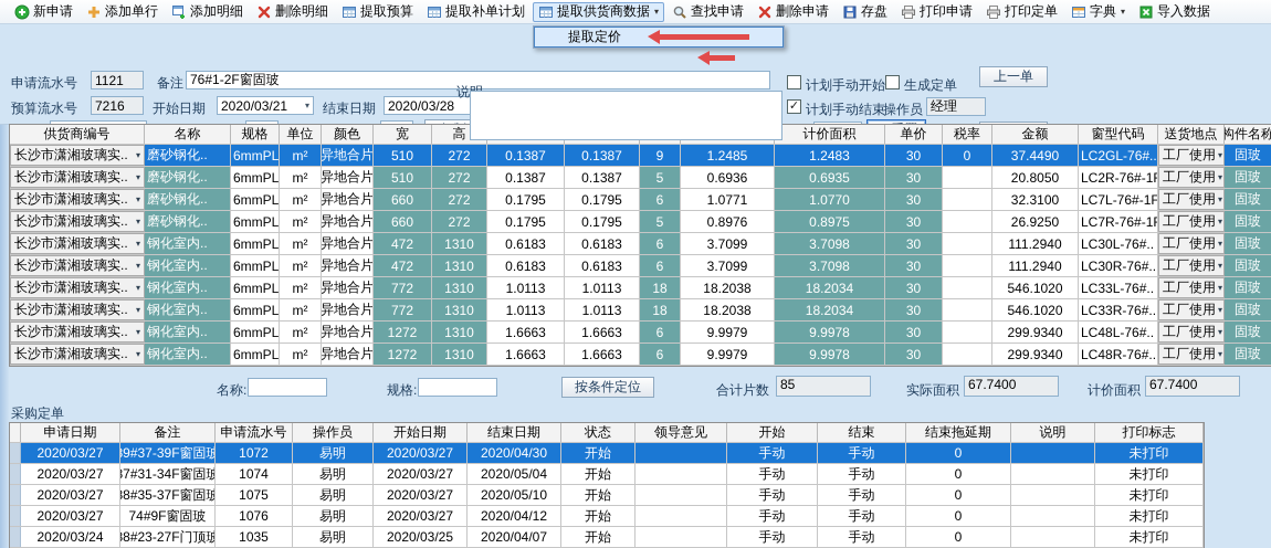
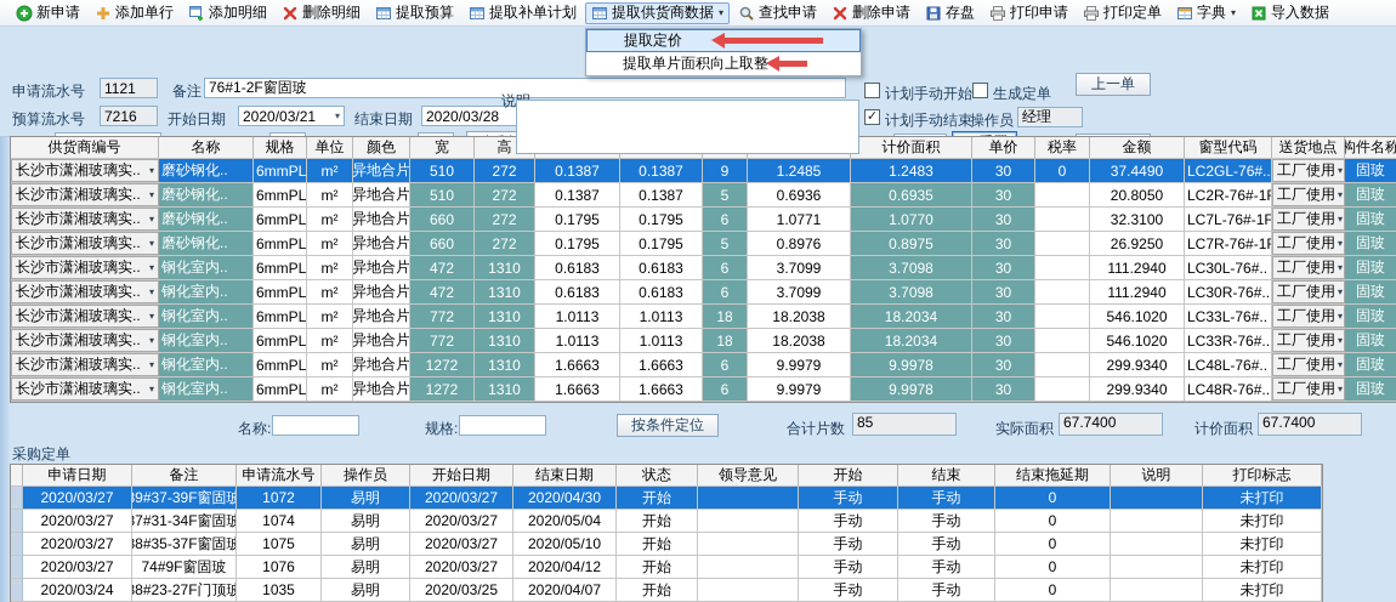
  新申请
  添加单行
  添加明细
  删除明细
  提取预算
  提取补单计划
  提取供货商数据
  ▾
  查找申请
  删除申请
  存盘
  打印申请
  打印定单
  字典
  ▾
  导入数据
  申请流水号
  1121
  备注
  76#1-2F窗固玻
  预算流水号
  7216
  开始日期
  2020/03/21
  ▾
  结束日期
  2020/03/28
  计划手动开始
  生成定单
  上一单
  ✓
  计划手动结束
  操作员
  经理
  提取定价
+ 提取单片面积向上取整
  供货商编号
  名称
  规格
  单位
  颜色
  宽
  高
  计价面积
  单价
  税率
  金额
  窗型代码
  送货地点
  构件名称
  长沙市潇湘玻璃实..
  ▾
  磨砂钢化..
  m²
  异地合片
  510
  272
  0.1387
  0.1387
  9
  1.2485
  1.2483
  30
  0
  37.4490
  LC2GL-76#..
  工厂使用
  ▾
  固玻
  长沙市潇湘玻璃实..
  ▾
  磨砂钢化..
  m²
  异地合片
  510
  272
  0.1387
  0.1387
  5
  0.6936
  0.6935
  30
  20.8050
  LC2R-76#-1
  工厂使用
  ▾
  固玻
  长沙市潇湘玻璃实..
  ▾
  磨砂钢化..
  m²
  异地合片
  660
  272
  0.1795
  0.1795
  6
  1.0771
  1.0770
  30
  32.3100
  LC7L-76#-1F
  工厂使用
  ▾
  固玻
  长沙市潇湘玻璃实..
  ▾
  磨砂钢化..
  m²
  异地合片
  660
  272
  0.1795
  0.1795
  5
  0.8976
  0.8975
  30
  26.9250
  LC7R-76#-1
  工厂使用
  ▾
  固玻
  长沙市潇湘玻璃实..
  ▾
  钢化室内..
  m²
  异地合片
  472
  1310
  0.6183
  0.6183
  6
  3.7099
  3.7098
  30
  111.2940
  LC30L-76#..
  工厂使用
  ▾
  固玻
  长沙市潇湘玻璃实..
  ▾
  钢化室内..
  m²
  异地合片
  472
  1310
  0.6183
  0.6183
  6
  3.7099
  3.7098
  30
  111.2940
  LC30R-76#..
  工厂使用
  ▾
  固玻
  长沙市潇湘玻璃实..
  ▾
  钢化室内..
  m²
  异地合片
  772
  1310
  1.0113
  1.0113
  18
  18.2038
  18.2034
  30
  546.1020
  LC33L-76#..
  工厂使用
  ▾
  固玻
  长沙市潇湘玻璃实..
  ▾
  钢化室内..
  m²
  异地合片
  772
  1310
  1.0113
  1.0113
  18
  18.2038
  18.2034
  30
  546.1020
  LC33R-76#..
  工厂使用
  ▾
  固玻
  长沙市潇湘玻璃实..
  ▾
  钢化室内..
  m²
  异地合片
  1272
  1310
  1.6663
  1.6663
  6
  9.9979
  9.9978
  30
  299.9340
  LC48L-76#..
  工厂使用
  ▾
  固玻
  长沙市潇湘玻璃实..
  ▾
  钢化室内..
  m²
  异地合片
  1272
  1310
  1.6663
  1.6663
  6
  9.9979
  9.9978
  30
  299.9340
  LC48R-76#..
  工厂使用
  ▾
  固玻
  名称:
  规格:
  按条件定位
  合计片数
  85
  实际面积
  67.7400
  计价面积
  67.7400
  采购定单
  申请日期
  备注
  申请流水号
  操作员
  开始日期
  结束日期
  状态
  领导意见
  开始
  结束
  结束拖延期
  说明
  打印标志
  2020/03/27
  9#37-39F窗固玻
  1072
  易明
  2020/03/27
  2020/04/30
  开始
  手动
  手动
  0
  未打印
  2020/03/27
  7#31-34F窗固玻
  1074
  易明
  2020/03/27
  2020/05/04
  开始
  手动
  手动
  0
  未打印
  2020/03/27
  8#35-37F窗固玻
  1075
  易明
  2020/03/27
  2020/05/10
  开始
  手动
  手动
  0
  未打印
  2020/03/27
  74#9F窗固玻
  1076
  易明
  2020/03/27
  2020/04/12
  开始
  手动
  手动
  0
  未打印
  2020/03/24
  8#23-27F门顶玻
  1035
  易明
  2020/03/25
  2020/04/07
  开始
  手动
  手动
  0
  未打印
